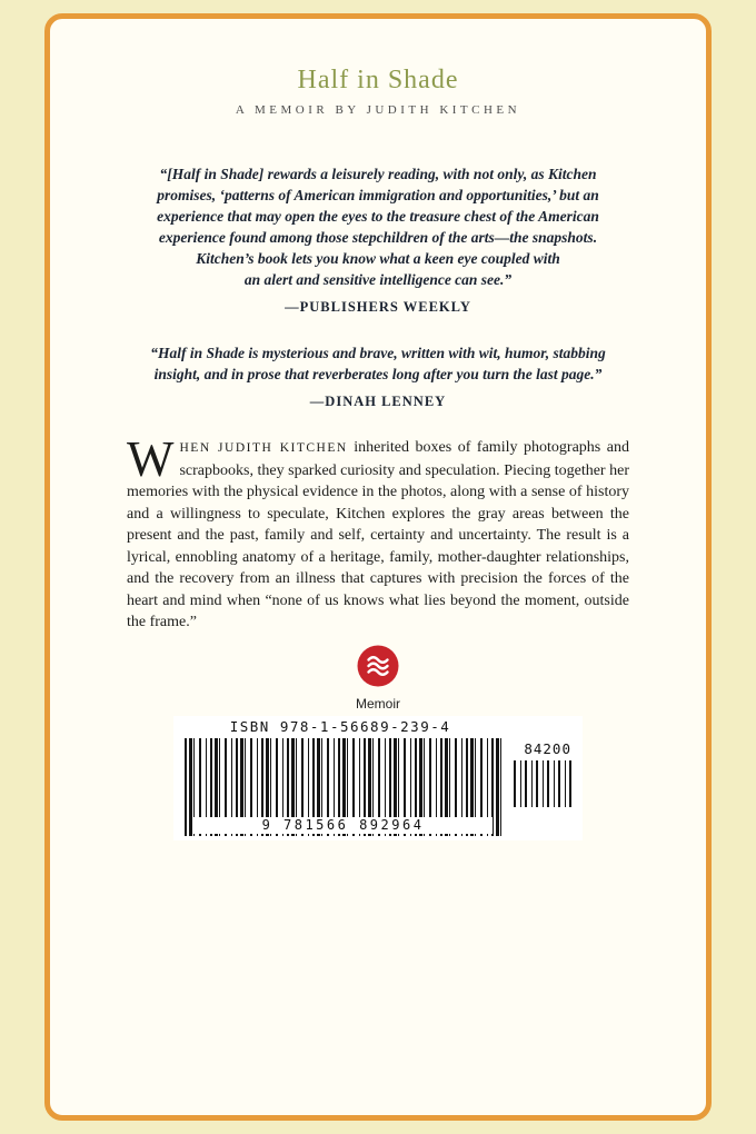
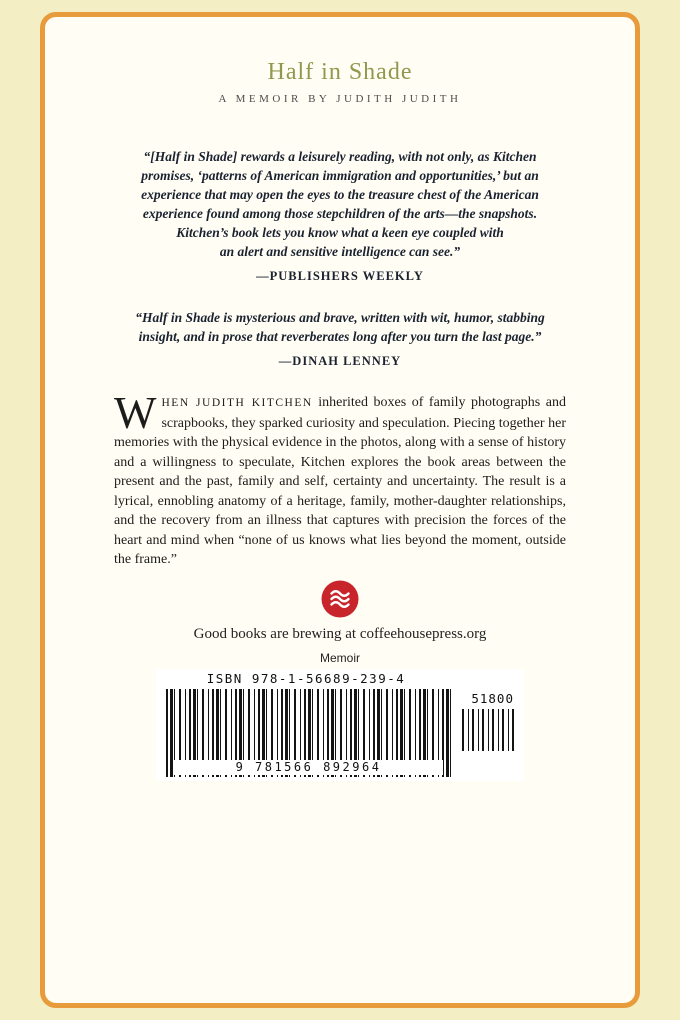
  Half in Shade
- A MEMOIR BY JUDITH KITCHEN
+ A MEMOIR BY JUDITH JUDITH
  “[Half in Shade] rewards a leisurely reading, with not only, as Kitchen
  promises, ‘patterns of American immigration and opportunities,’ but an
  experience that may open the eyes to the treasure chest of the American
  experience found among those stepchildren of the arts—the snapshots.
  Kitchen’s book lets you know what a keen eye coupled with
  an alert and sensitive intelligence can see.”
  —PUBLISHERS WEEKLY
  “Half in Shade is mysterious and brave, written with wit, humor, stabbing
  insight, and in prose that reverberates long after you turn the last page.”
  —DINAH LENNEY
  W
- HEN JUDITH KITCHEN inherited boxes of family photographs and scrapbooks, they sparked curiosity and speculation. Piecing together her memories with the physical evidence in the photos, along with a sense of history and a willingness to speculate, Kitchen explores the gray areas between the present and the past, family and self, certainty and uncertainty. The result is a lyrical, ennobling anatomy of a heritage, family, mother-daughter relationships, and the recovery from an illness that captures with precision the forces of the heart and mind when “none of us knows what lies beyond the moment, outside the frame.”
+ HEN JUDITH KITCHEN inherited boxes of family photographs and scrapbooks, they sparked curiosity and speculation. Piecing together her memories with the physical evidence in the photos, along with a sense of history and a willingness to speculate, Kitchen explores the book areas between the present and the past, family and self, certainty and uncertainty. The result is a lyrical, ennobling anatomy of a heritage, family, mother-daughter relationships, and the recovery from an illness that captures with precision the forces of the heart and mind when “none of us knows what lies beyond the moment, outside the frame.”
+ Good books are brewing at coffeehousepress.org
  Memoir
  ISBN 978-1-56689-239-4
- 84200
+ 51800
  9 781566 892964
